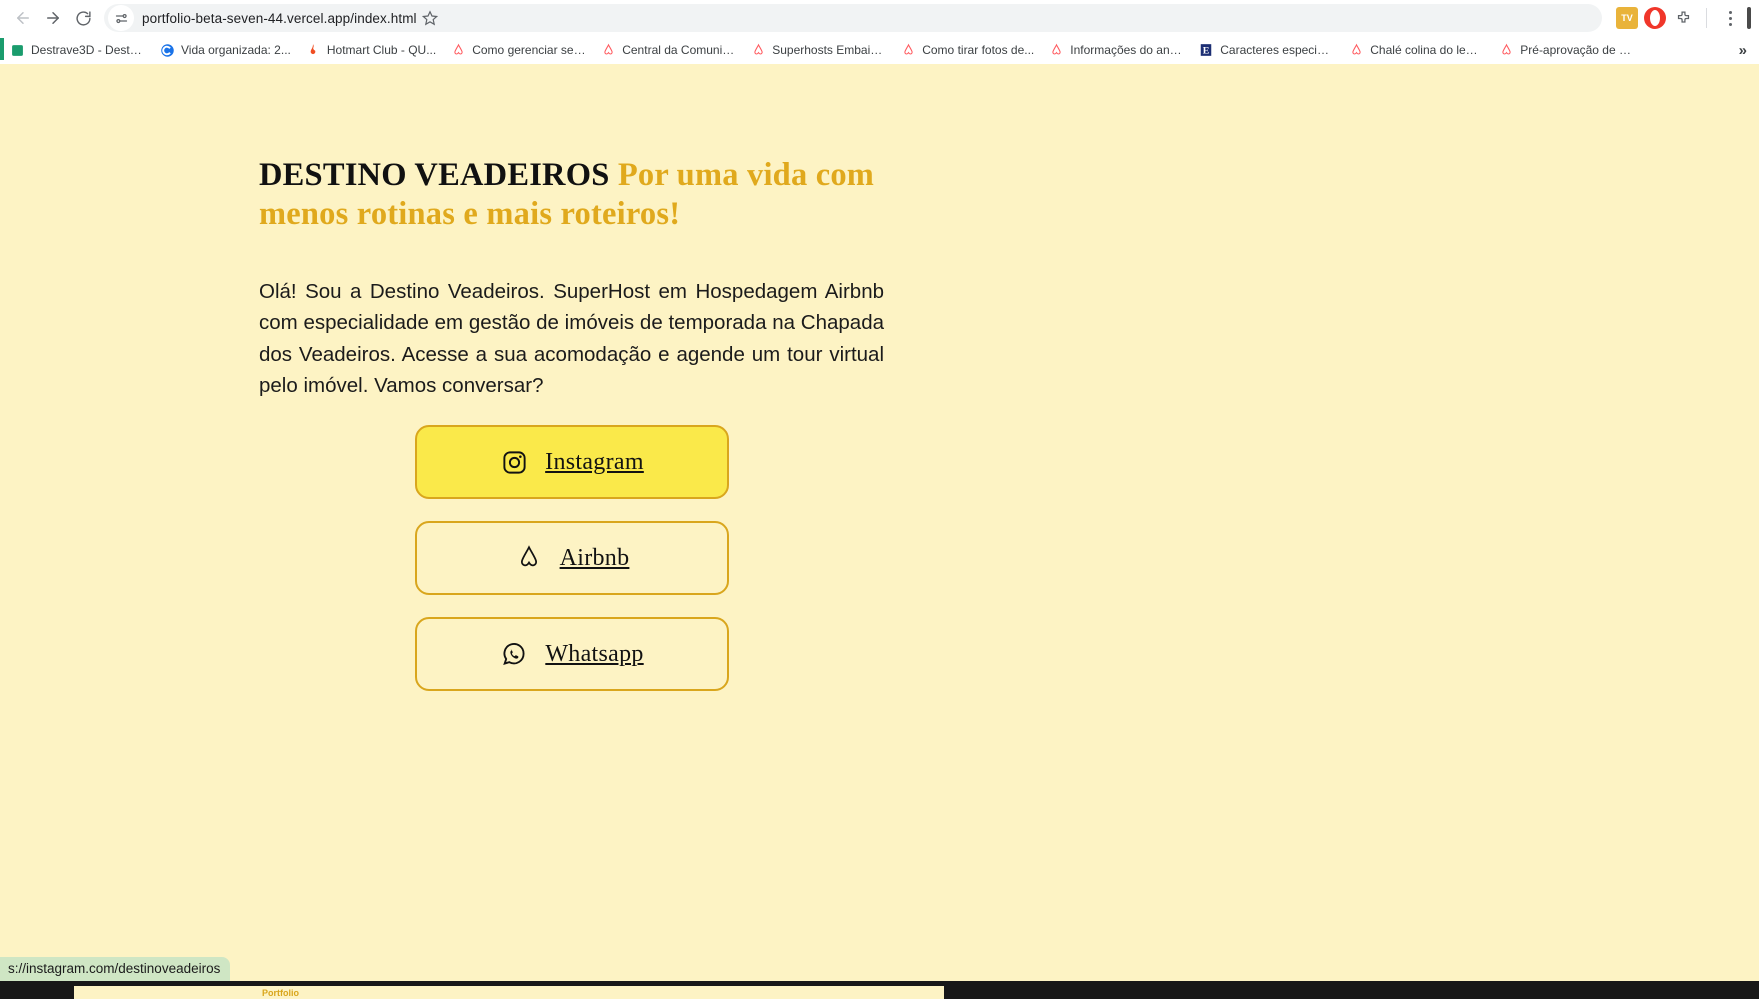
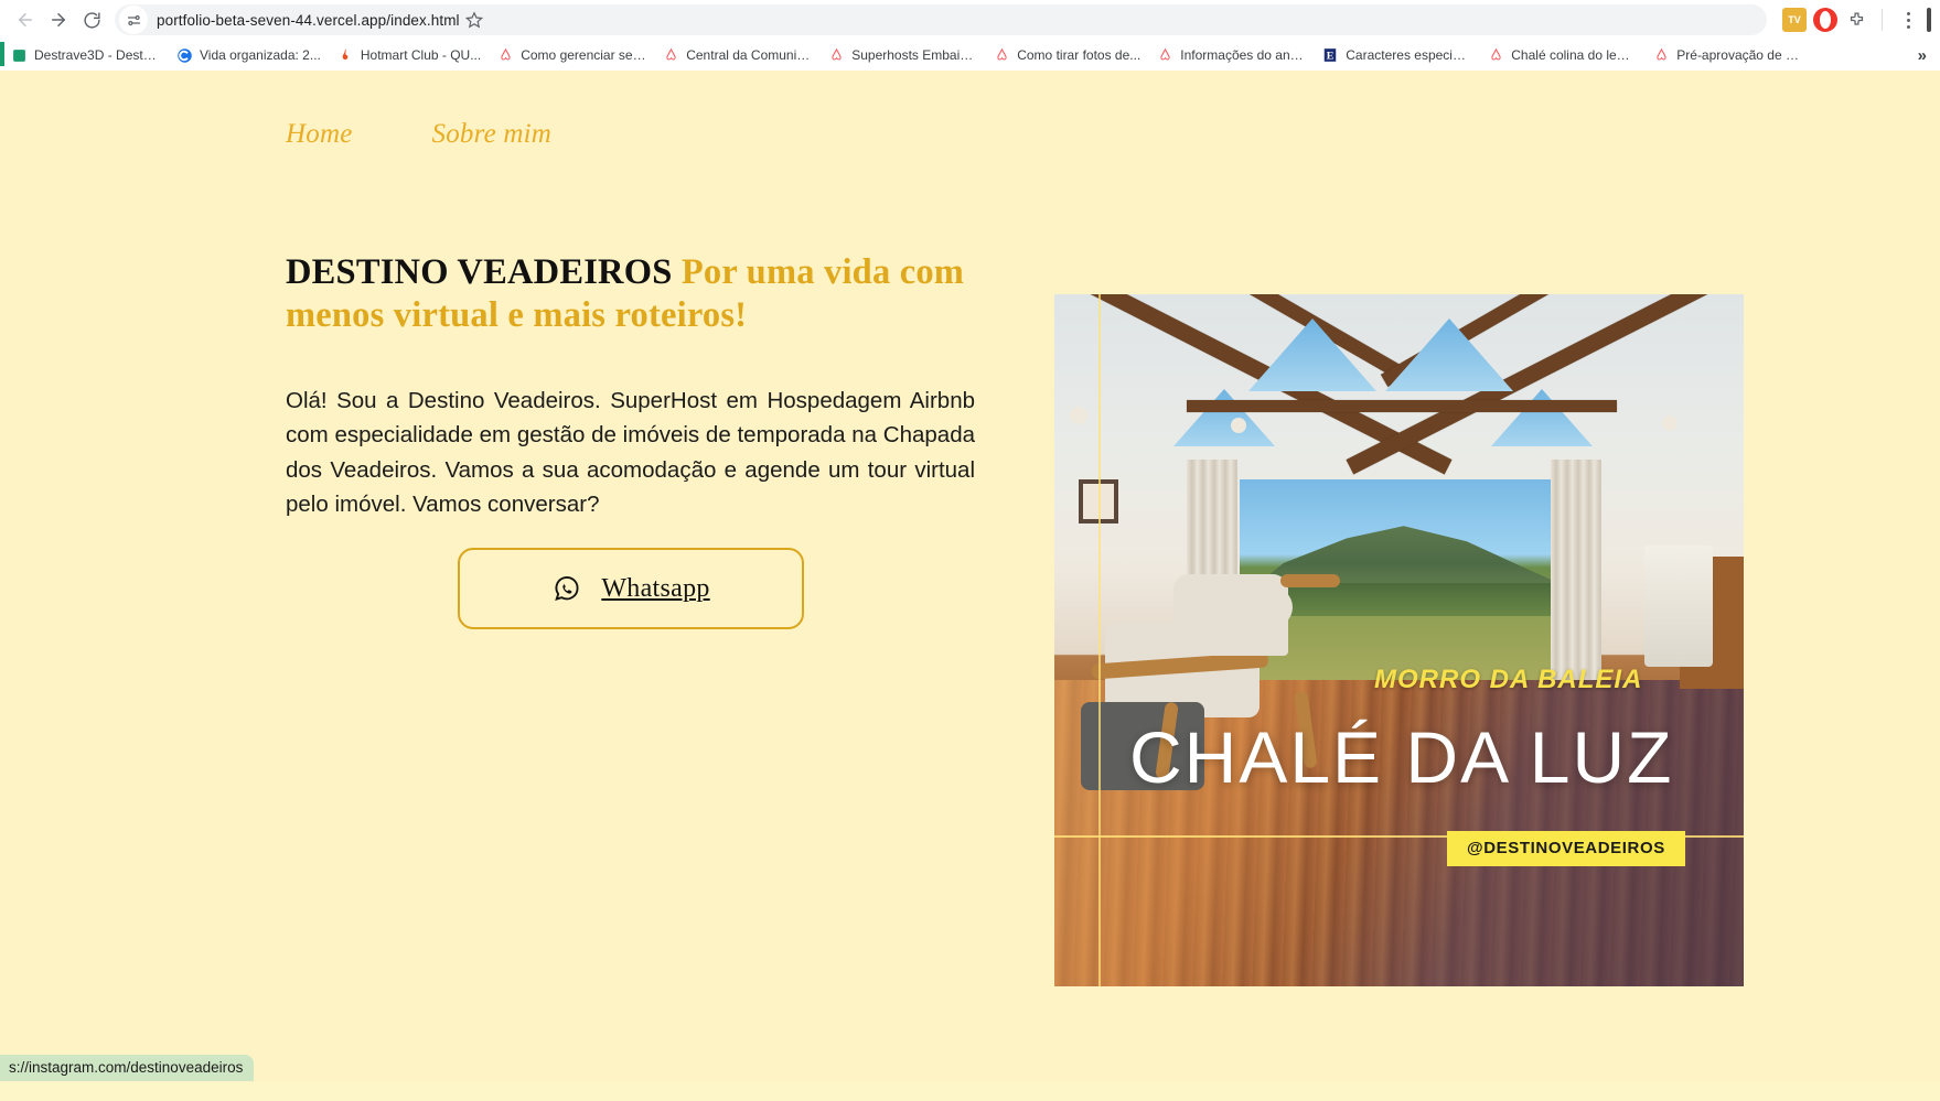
  portfolio-beta-seven-44.vercel.app/index.html
  TV
  Destrave3D - Destra.
  Vida organizada: 2...
  Hotmart Club - QU...
  Como gerenciar seu..
  Central da Comunid..
  Superhosts Embaixa.
  Como tirar fotos de...
  Informações do anú..
  E
  Caracteres especiais.
  Chalé colina do leão..
  Pré-aprovação de h...
  »
+ Home
+ Sobre mim
- DESTINO VEADEIROS Por uma vida com menos rotinas e mais roteiros!
+ DESTINO VEADEIROS Por uma vida com menos virtual e mais roteiros!
- Olá! Sou a Destino Veadeiros. SuperHost em Hospedagem Airbnb com especialidade em gestão de imóveis de temporada na Chapada dos Veadeiros. Acesse a sua acomodação e agende um tour virtual pelo imóvel. Vamos conversar?
+ Olá! Sou a Destino Veadeiros. SuperHost em Hospedagem Airbnb com especialidade em gestão de imóveis de temporada na Chapada dos Veadeiros. Vamos a sua acomodação e agende um tour virtual pelo imóvel. Vamos conversar?
- Instagram
- Airbnb
  Whatsapp
+ MORRO DA BALEIA
+ CHALÉ DA LUZ
+ @DESTINOVEADEIROS
  s://instagram.com/destinoveadeiros
- Portfolio
